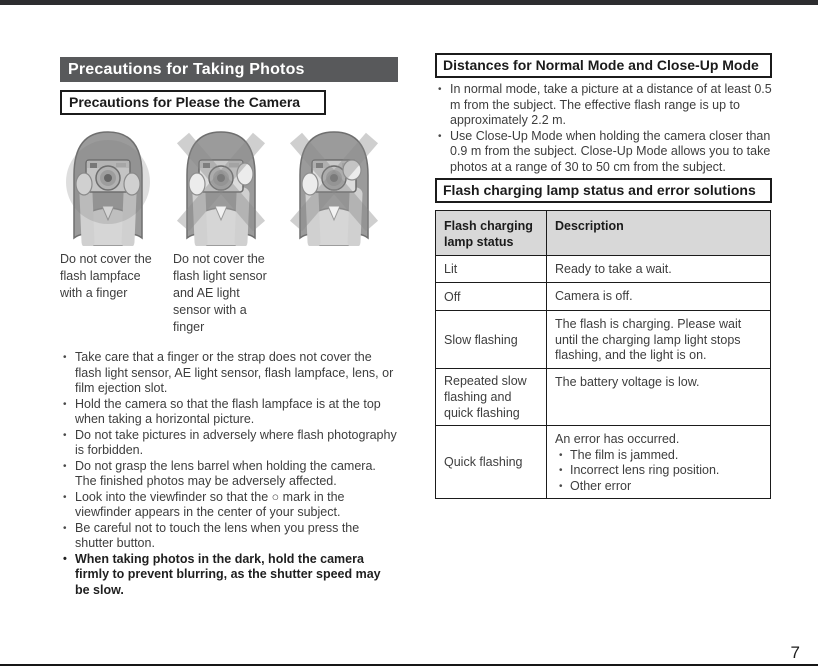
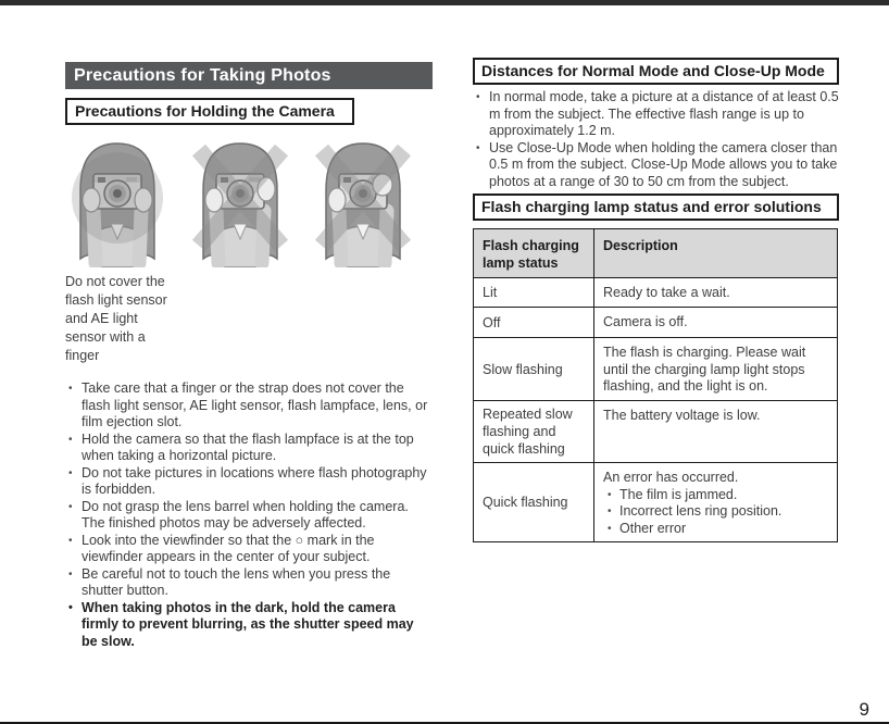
  Precautions for Taking Photos
- Precautions for Please the Camera
+ Precautions for Holding the Camera
- Do not cover the flash lampface with a finger
  Do not cover the flash light sensor and AE light sensor with a finger
  Take care that a finger or the strap does not cover the flash light sensor, AE light sensor, flash lampface, lens, or film ejection slot.
  Hold the camera so that the flash lampface is at the top when taking a horizontal picture.
- Do not take pictures in adversely where flash photography is forbidden.
+ Do not take pictures in locations where flash photography is forbidden.
  Do not grasp the lens barrel when holding the camera. The finished photos may be adversely affected.
  Look into the viewfinder so that the ○ mark in the viewfinder appears in the center of your subject.
  Be careful not to touch the lens when you press the shutter button.
  When taking photos in the dark, hold the camera firmly to prevent blurring, as the shutter speed may be slow.
  Distances for Normal Mode and Close-Up Mode
- In normal mode, take a picture at a distance of at least 0.5 m from the subject. The effective flash range is up to approximately 2.2 m.
+ In normal mode, take a picture at a distance of at least 0.5 m from the subject. The effective flash range is up to approximately 1.2 m.
- Use Close-Up Mode when holding the camera closer than 0.9 m from the subject. Close-Up Mode allows you to take photos at a range of 30 to 50 cm from the subject.
+ Use Close-Up Mode when holding the camera closer than 0.5 m from the subject. Close-Up Mode allows you to take photos at a range of 30 to 50 cm from the subject.
  Flash charging lamp status and error solutions
  Flash charging lamp status	Description
  Lit	Ready to take a wait.
  Off	Camera is off.
  Slow flashing	The flash is charging. Please wait until the charging lamp light stops flashing, and the light is on.
  Repeated slow flashing and quick flashing	The battery voltage is low.
  Quick flashing	An error has occurred. The film is jammed. Incorrect lens ring position. Other error
- 7
+ 9
